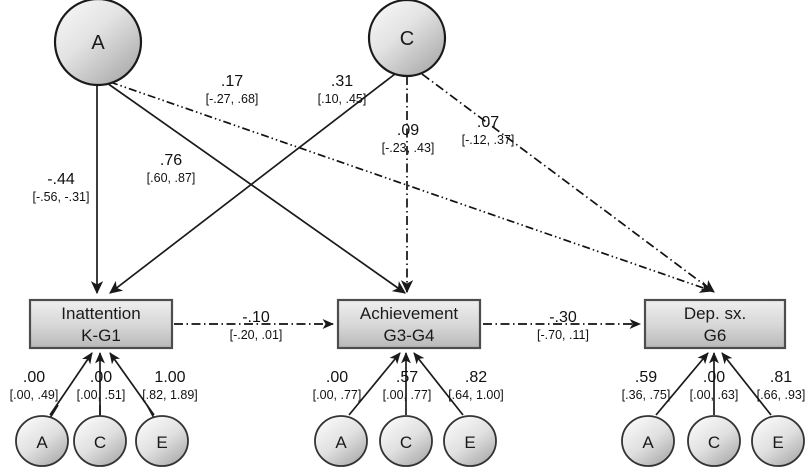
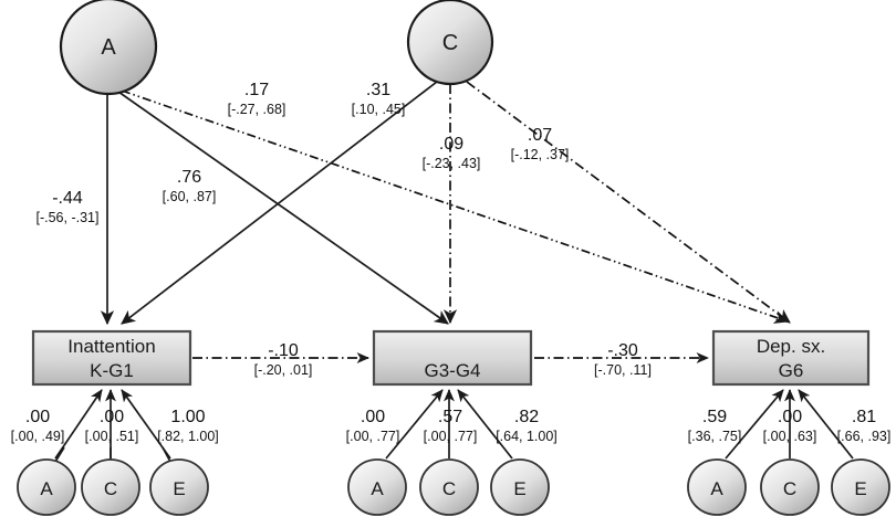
  A
  C
  Inattention
  K-G1
- Achievement
  G3-G4
  Dep. sx.
  G6
  A
  C
  E
  A
  C
  E
  A
  C
  E
  -.44
  [-.56, -.31]
  .76
  [.60, .87]
  .17
  [-.27, .68]
  .31
  [.10, .45]
  .09
  [-.23, .43]
  .07
  [-.12, .37]
  -.10
  [-.20, .01]
  -.30
  [-.70, .11]
  .00
  [.00, .49]
  .00
  [.00, .51]
  1.00
- [.82, 1.89]
+ [.82, 1.00]
  .00
  [.00, .77]
  .57
  [.00, .77]
  .82
  [.64, 1.00]
  .59
  [.36, .75]
  .00
  [.00, .63]
  .81
  [.66, .93]
